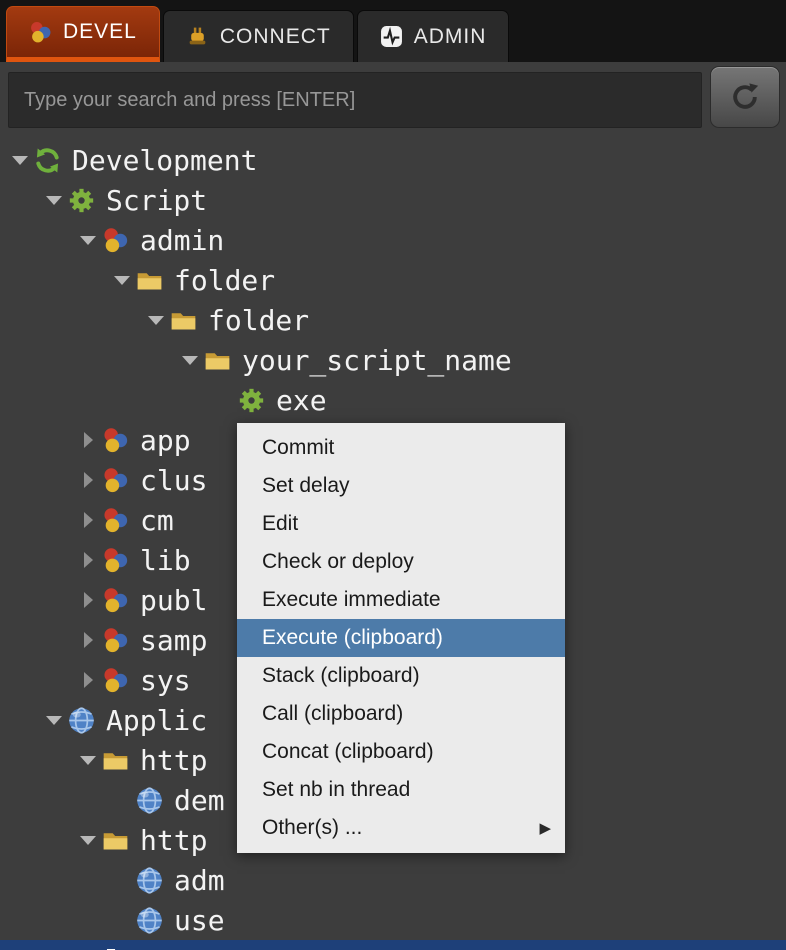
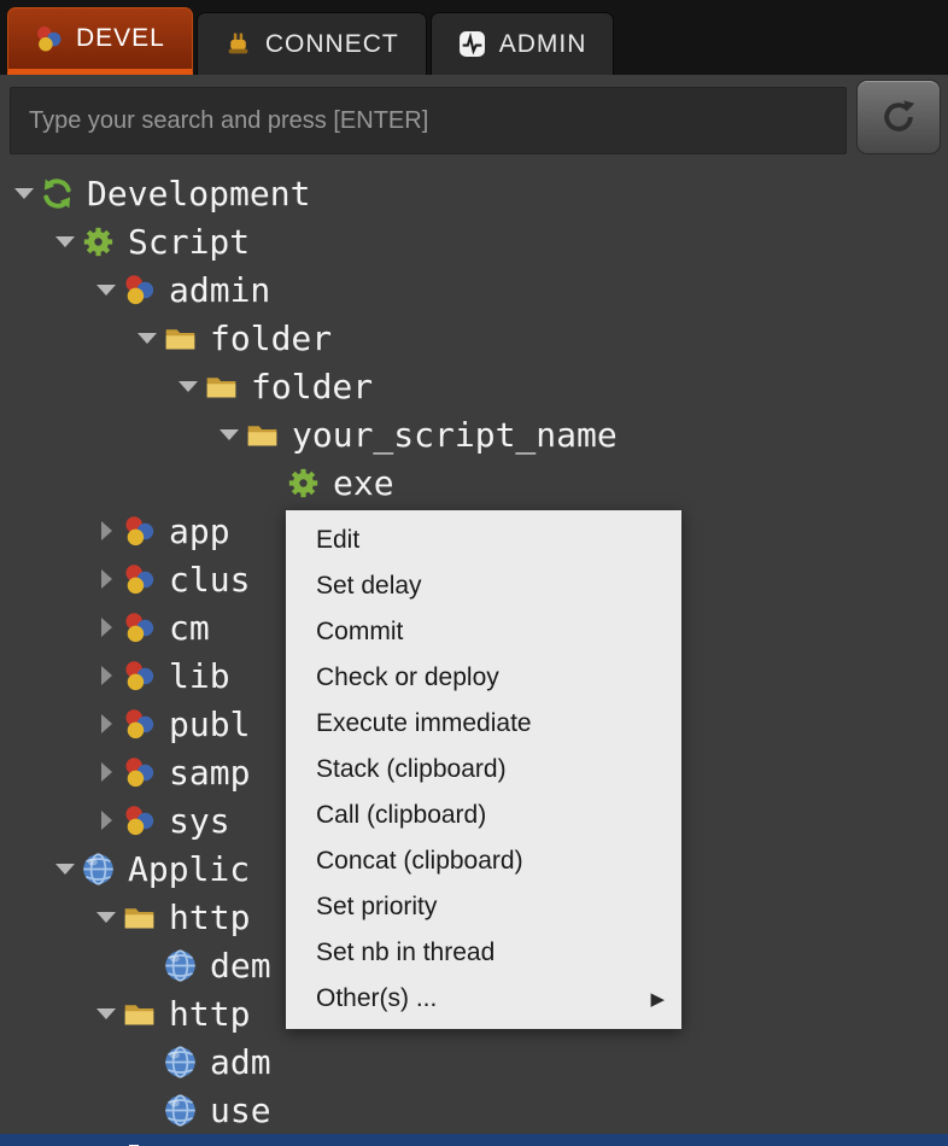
  DEVEL
  CONNECT
  ADMIN
  Type your search and press [ENTER]
  Development
  Script
  admin
  folder
  folder
  your_script_name
  exe
  app
  clus
  cm
  lib
  publ
  samp
  sys
  Applic
  http
  dem
  http
  adm
  use
- Commit
+ Edit
  Set delay
- Edit
+ Commit
  Check or deploy
  Execute immediate
- Execute (clipboard)
  Stack (clipboard)
  Call (clipboard)
  Concat (clipboard)
+ Set priority
  Set nb in thread
  Other(s) ...
  ▶
